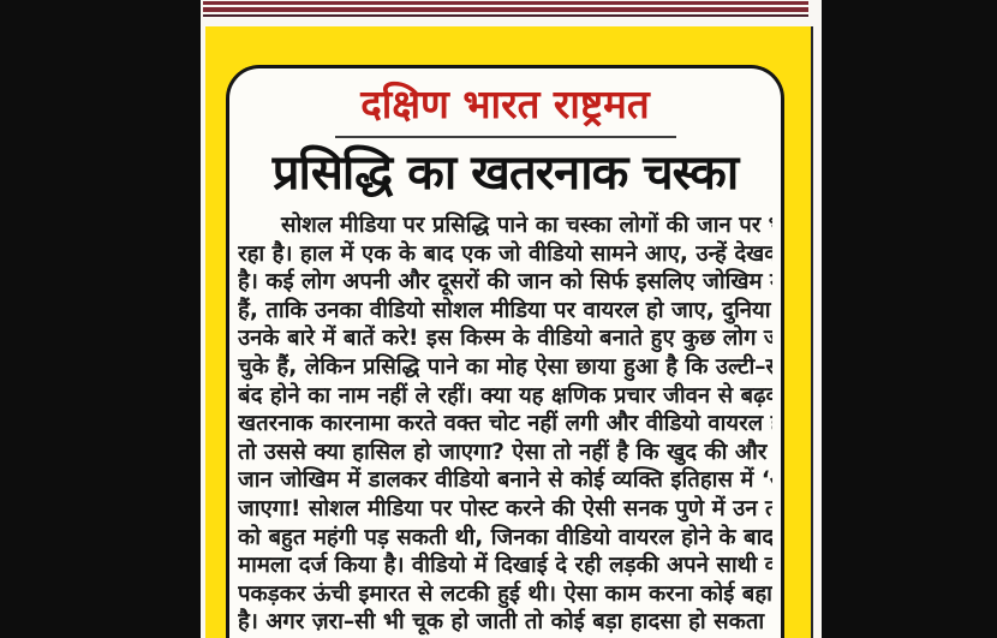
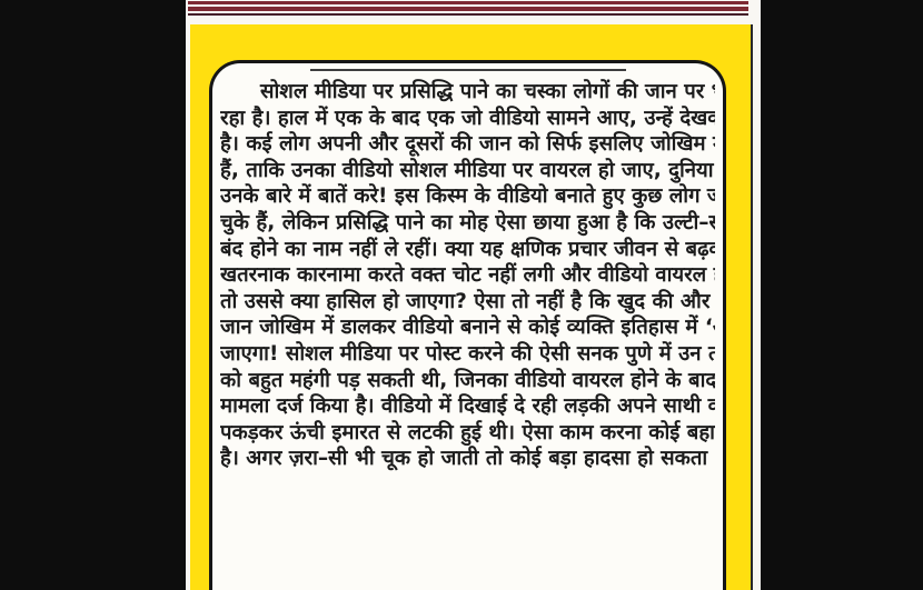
- दक्षिण भारत राष्ट्रमत
- प्रसिद्धि का खतरनाक चस्का
  सोशल मीडिया पर प्रसिद्धि पाने का चस्का लोगों की जान पर
  रहा है। हाल में एक के बाद एक जो वीडियो सामने आए, उन्हें देख
  है। कई लोग अपनी और दूसरों की जान को सिर्फ इसलिए जोखिम
  हैं, ताकि उनका वीडियो सोशल मीडिया पर वायरल हो जाए, दुनिया
  उनके बारे में बातें करे! इस किस्म के वीडियो बनाते हुए कुछ लोग
  चुके हैं, लेकिन प्रसिद्धि पाने का मोह ऐसा छाया हुआ है कि उल्टी–
  बंद होने का नाम नहीं ले रहीं। क्या यह क्षणिक प्रचार जीवन से बढ़
  खतरनाक कारनामा करते वक्त चोट नहीं लगी और वीडियो वायरल
  तो उससे क्या हासिल हो जाएगा? ऐसा तो नहीं है कि खुद की और
  जान जोखिम में डालकर वीडियो बनाने से कोई व्यक्ति इतिहास में ‘
  जाएगा! सोशल मीडिया पर पोस्ट करने की ऐसी सनक पुणे में उन
  को बहुत महंगी पड़ सकती थी, जिनका वीडियो वायरल होने के बाद
  मामला दर्ज किया है। वीडियो में दिखाई दे रही लड़की अपने साथी
  पकड़कर ऊंची इमारत से लटकी हुई थी। ऐसा काम करना कोई बहा
  है। अगर ज़रा–सी भी चूक हो जाती तो कोई बड़ा हादसा हो सकता
